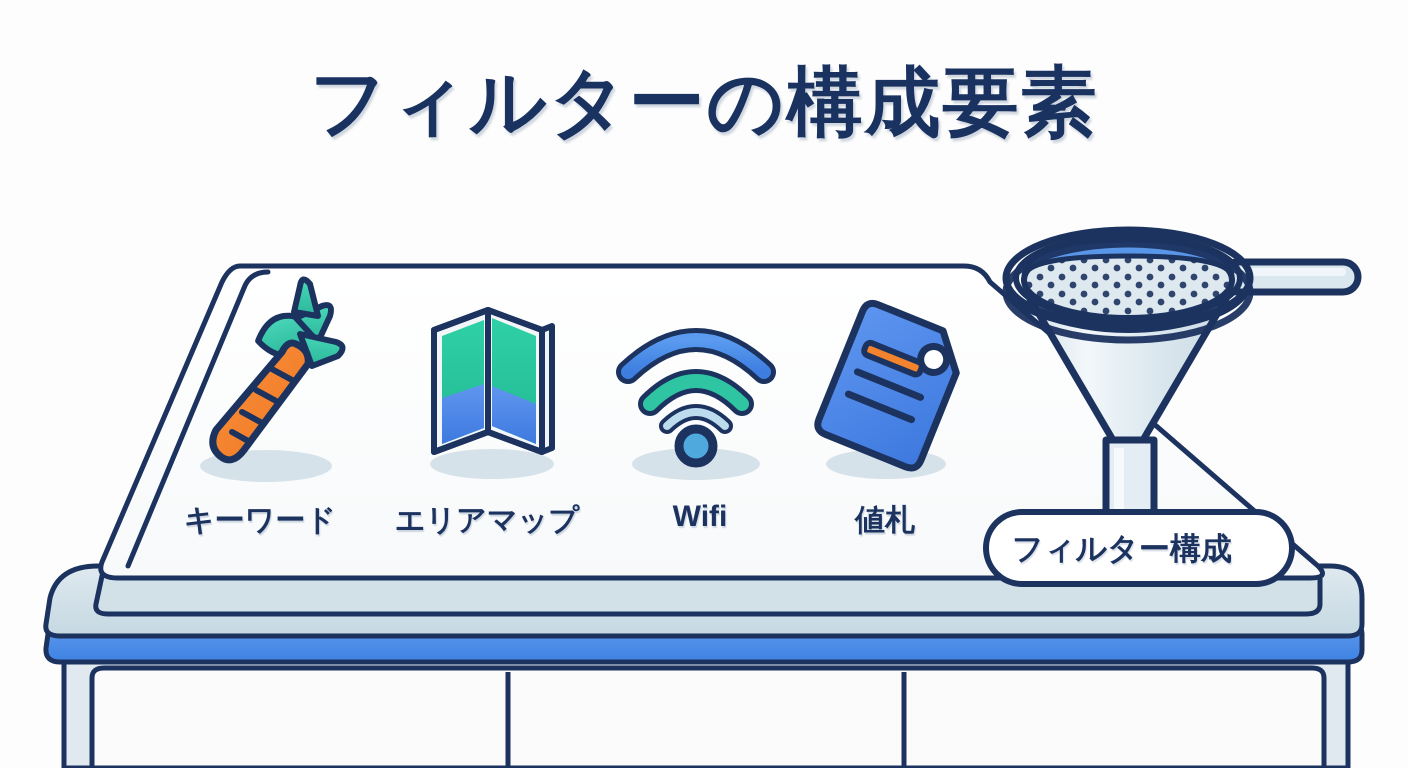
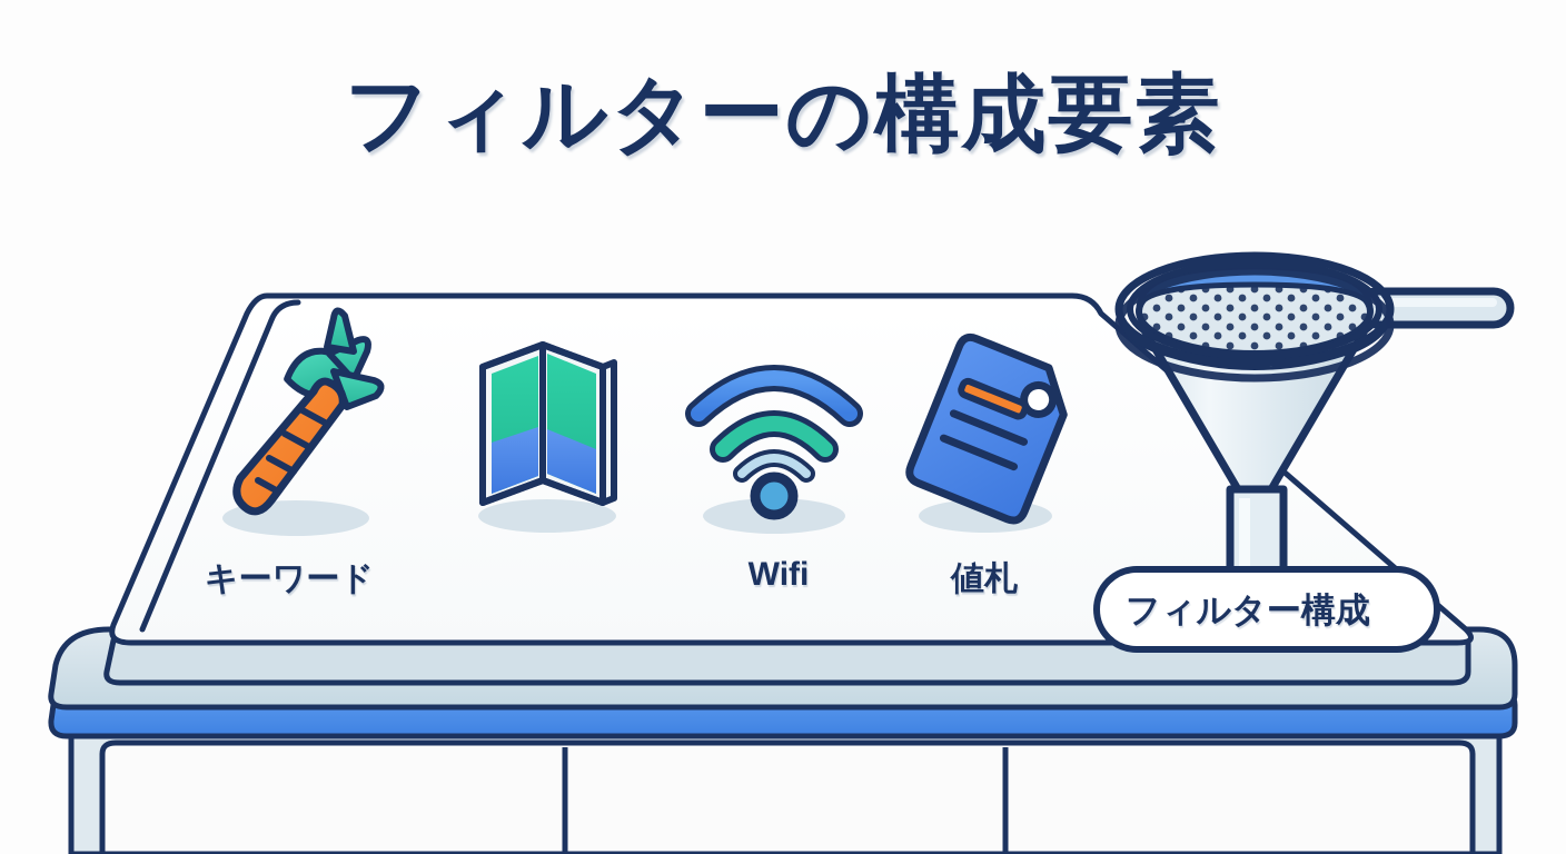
  フィルターの構成要素
  キーワード
- エリアマップ
  Wifi
  値札
  フィルター構成
